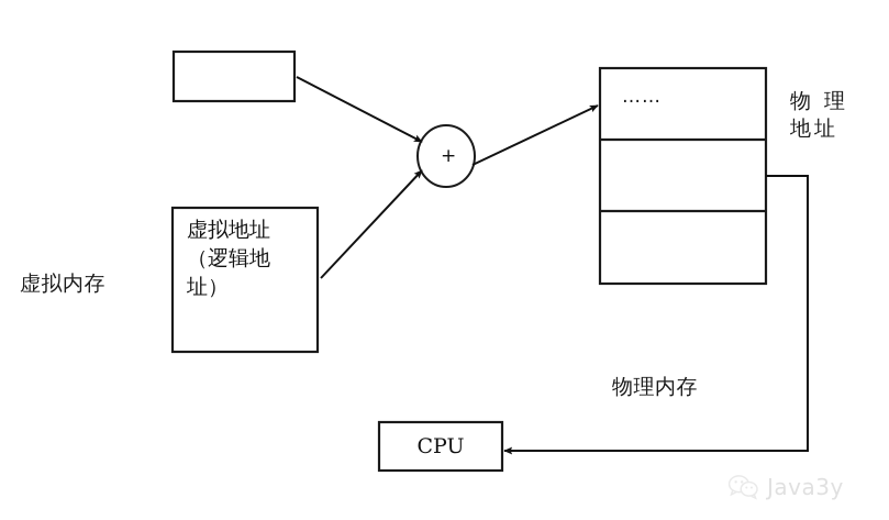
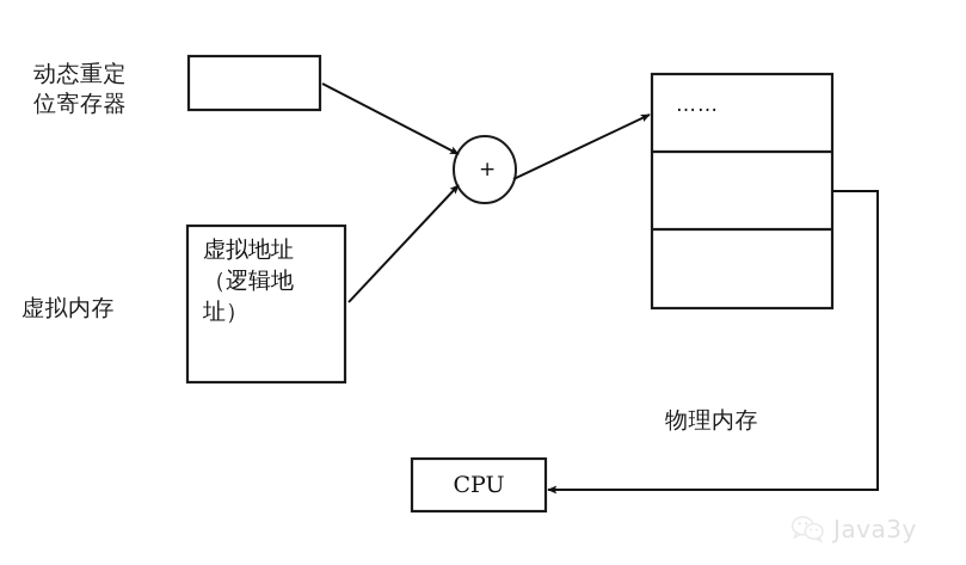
+ 动态重定
+ 位寄存器
  虚拟内存
  虚拟地址
  （逻辑地
  址）
  +
  ……
- 物 理
- 地址
  物理内存
  CPU
  Java3y
